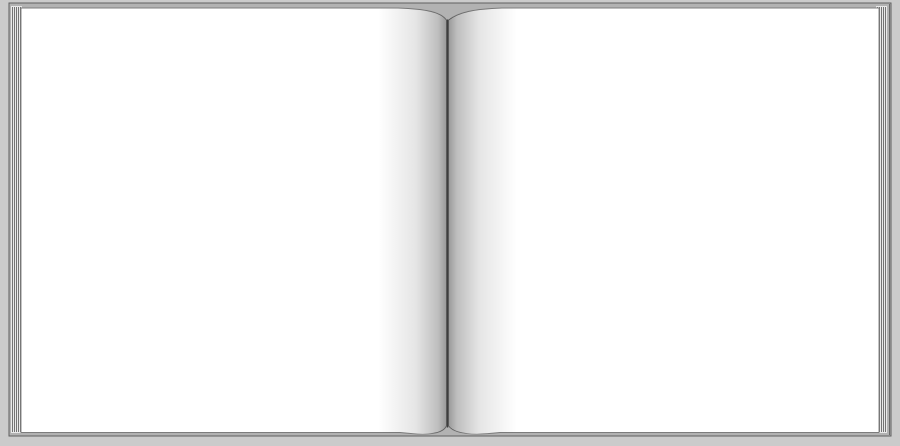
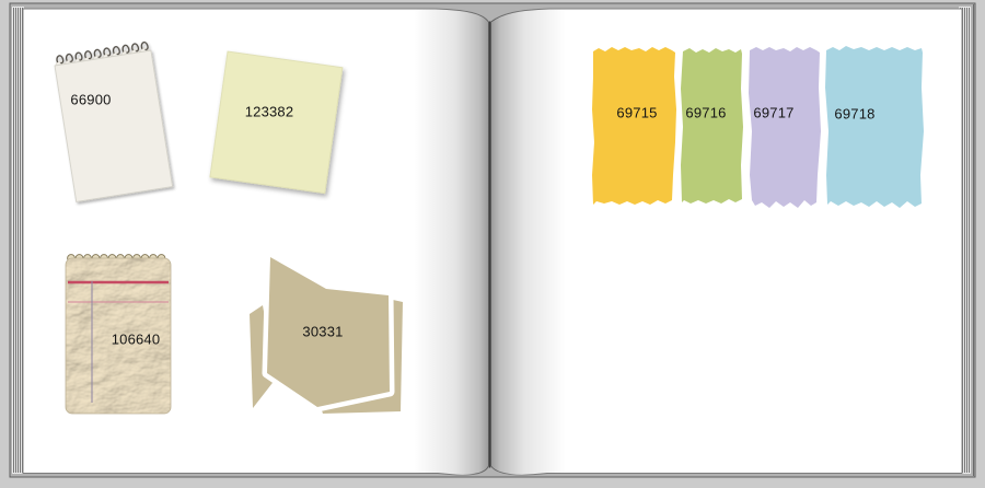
+ 66900
+ 123382
+ 106640
+ 30331
+ 69715
+ 69716
+ 69717
+ 69718
